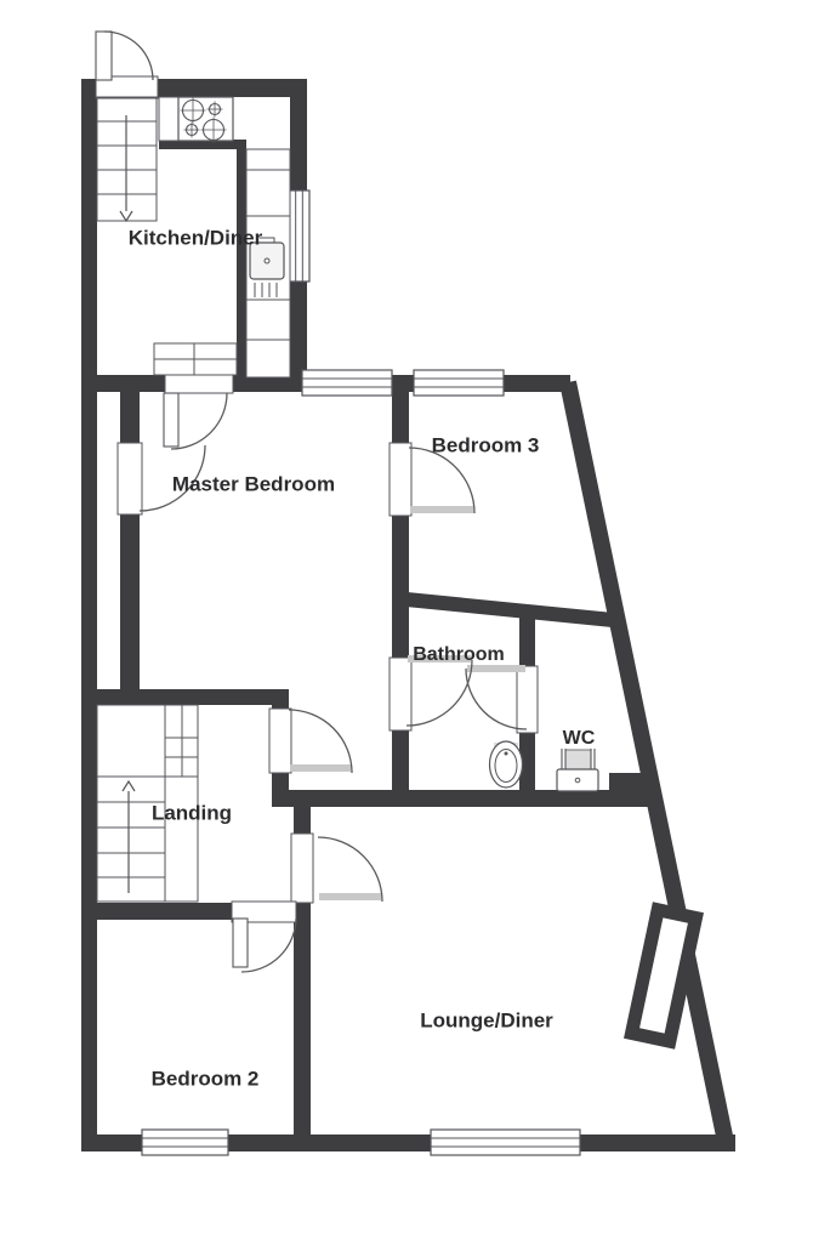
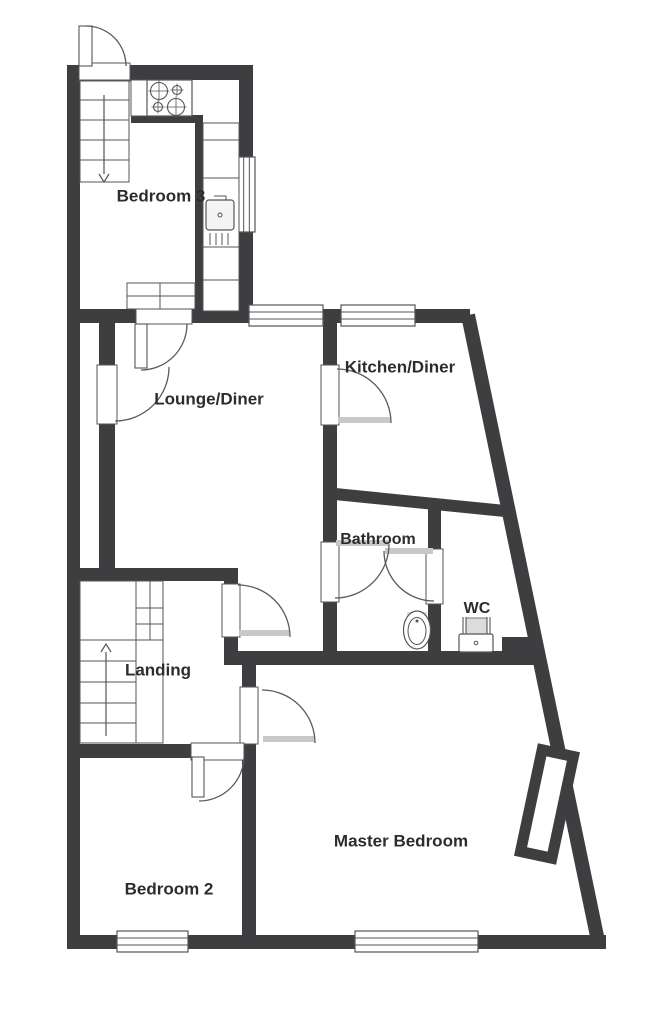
- Kitchen/Diner
+ Bedroom 3
- Master Bedroom
+ Lounge/Diner
- Bedroom 3
+ Kitchen/Diner
  Bathroom
  WC
  Landing
  Bedroom 2
- Lounge/Diner
+ Master Bedroom
